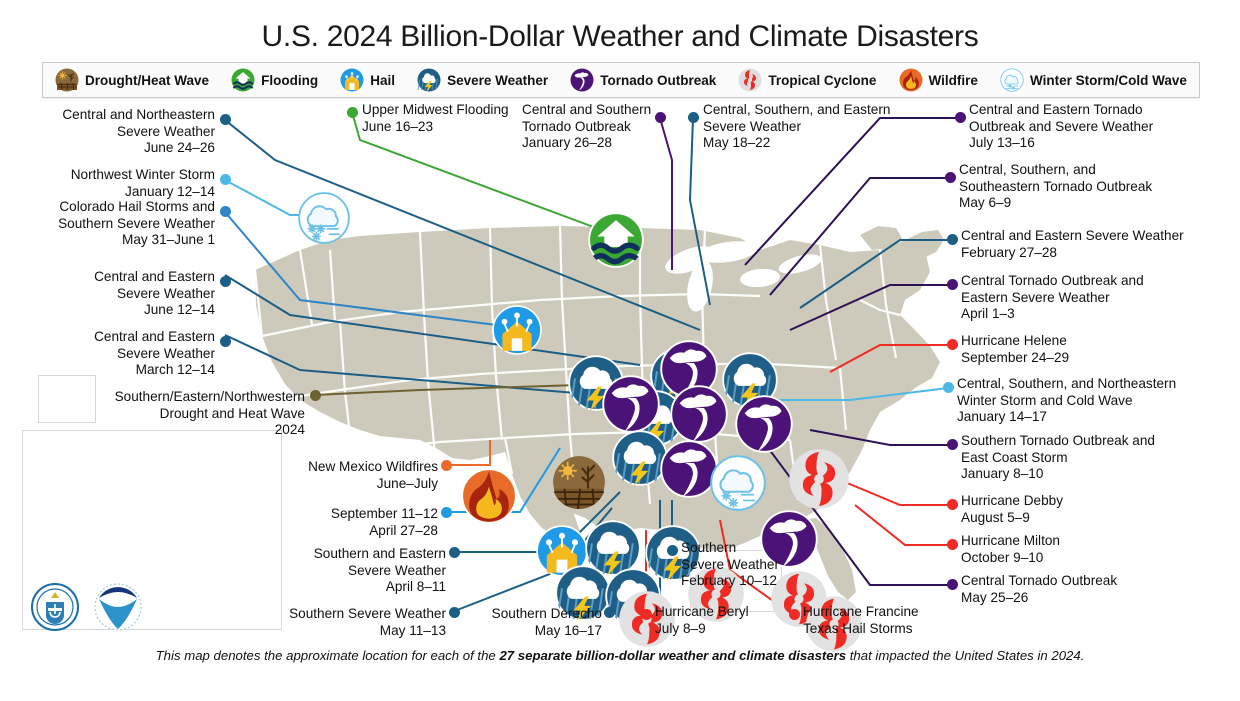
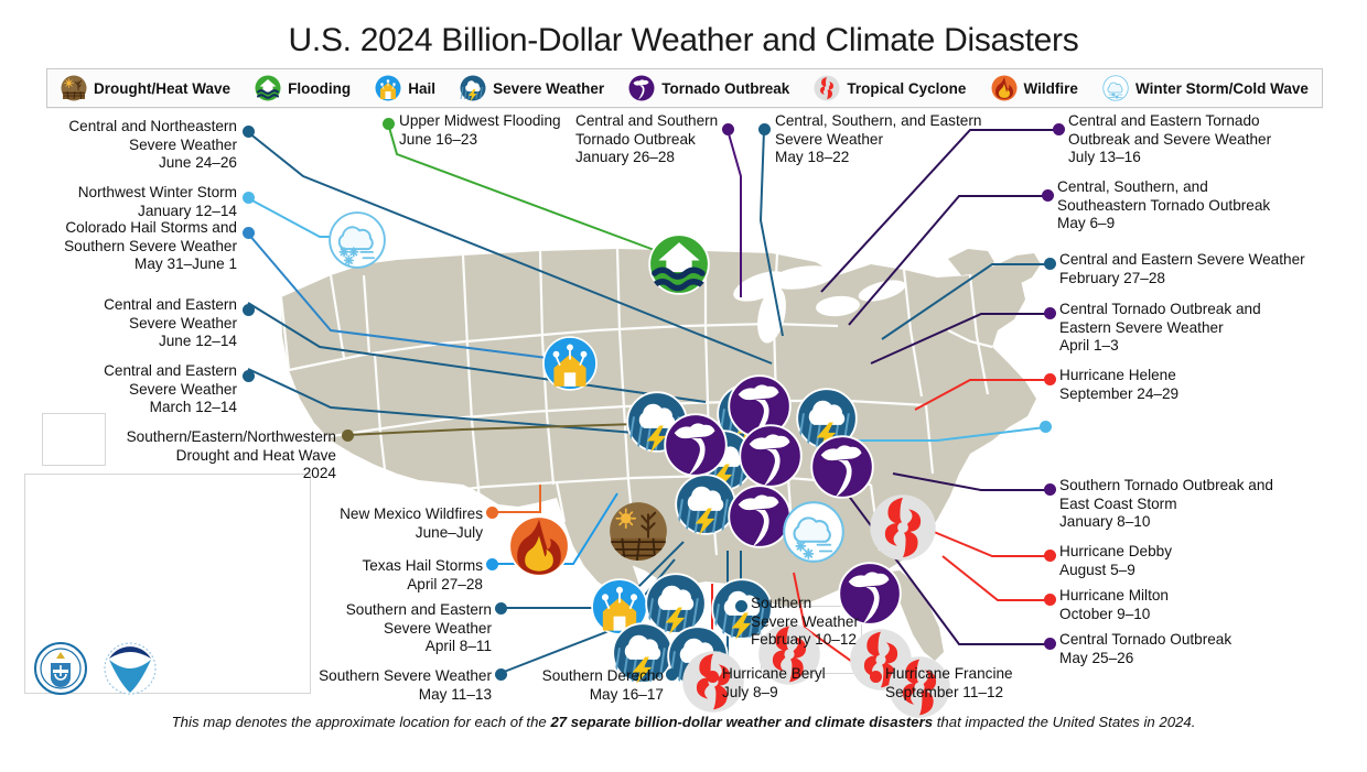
  U.S. 2024 Billion-Dollar Weather and Climate Disasters
  Drought/Heat Wave
  Flooding
  Hail
  Severe Weather
  Tornado Outbreak
  Tropical Cyclone
  Wildfire
  Winter Storm/Cold Wave
  Central and Northeastern
  Severe Weather
  June 24–26
  Northwest Winter Storm
  January 12–14
  Colorado Hail Storms and
  Southern Severe Weather
  May 31–June 1
  Central and Eastern
  Severe Weather
  June 12–14
  Central and Eastern
  Severe Weather
  March 12–14
  Southern/Eastern/Northwestern
  Drought and Heat Wave
  2024
  Upper Midwest Flooding
  June 16–23
  Central and Southern
  Tornado Outbreak
  January 26–28
  Central, Southern, and Eastern
  Severe Weather
  May 18–22
  Central and Eastern Tornado
  Outbreak and Severe Weather
  July 13–16
  Central, Southern, and
  Southeastern Tornado Outbreak
  May 6–9
  Central and Eastern Severe Weather
  February 27–28
  Central Tornado Outbreak and
  Eastern Severe Weather
  April 1–3
  Hurricane Helene
  September 24–29
- Central, Southern, and Northeastern
- Winter Storm and Cold Wave
- January 14–17
  Southern Tornado Outbreak and
  East Coast Storm
  January 8–10
  Hurricane Debby
  August 5–9
  Hurricane Milton
  October 9–10
  Central Tornado Outbreak
  May 25–26
  New Mexico Wildfires
  June–July
- September 11–12
+ Texas Hail Storms
  April 27–28
  Southern and Eastern
  Severe Weather
  April 8–11
  Southern Severe Weather
  May 11–13
  Southern Derecho
  May 16–17
  Southern
  Severe Weather
  February 10–12
  Hurricane Beryl
  July 8–9
  Hurricane Francine
- Texas Hail Storms
+ September 11–12
  This map denotes the approximate location for each of the 27 separate billion-dollar weather and climate disasters that impacted the United States in 2024.
